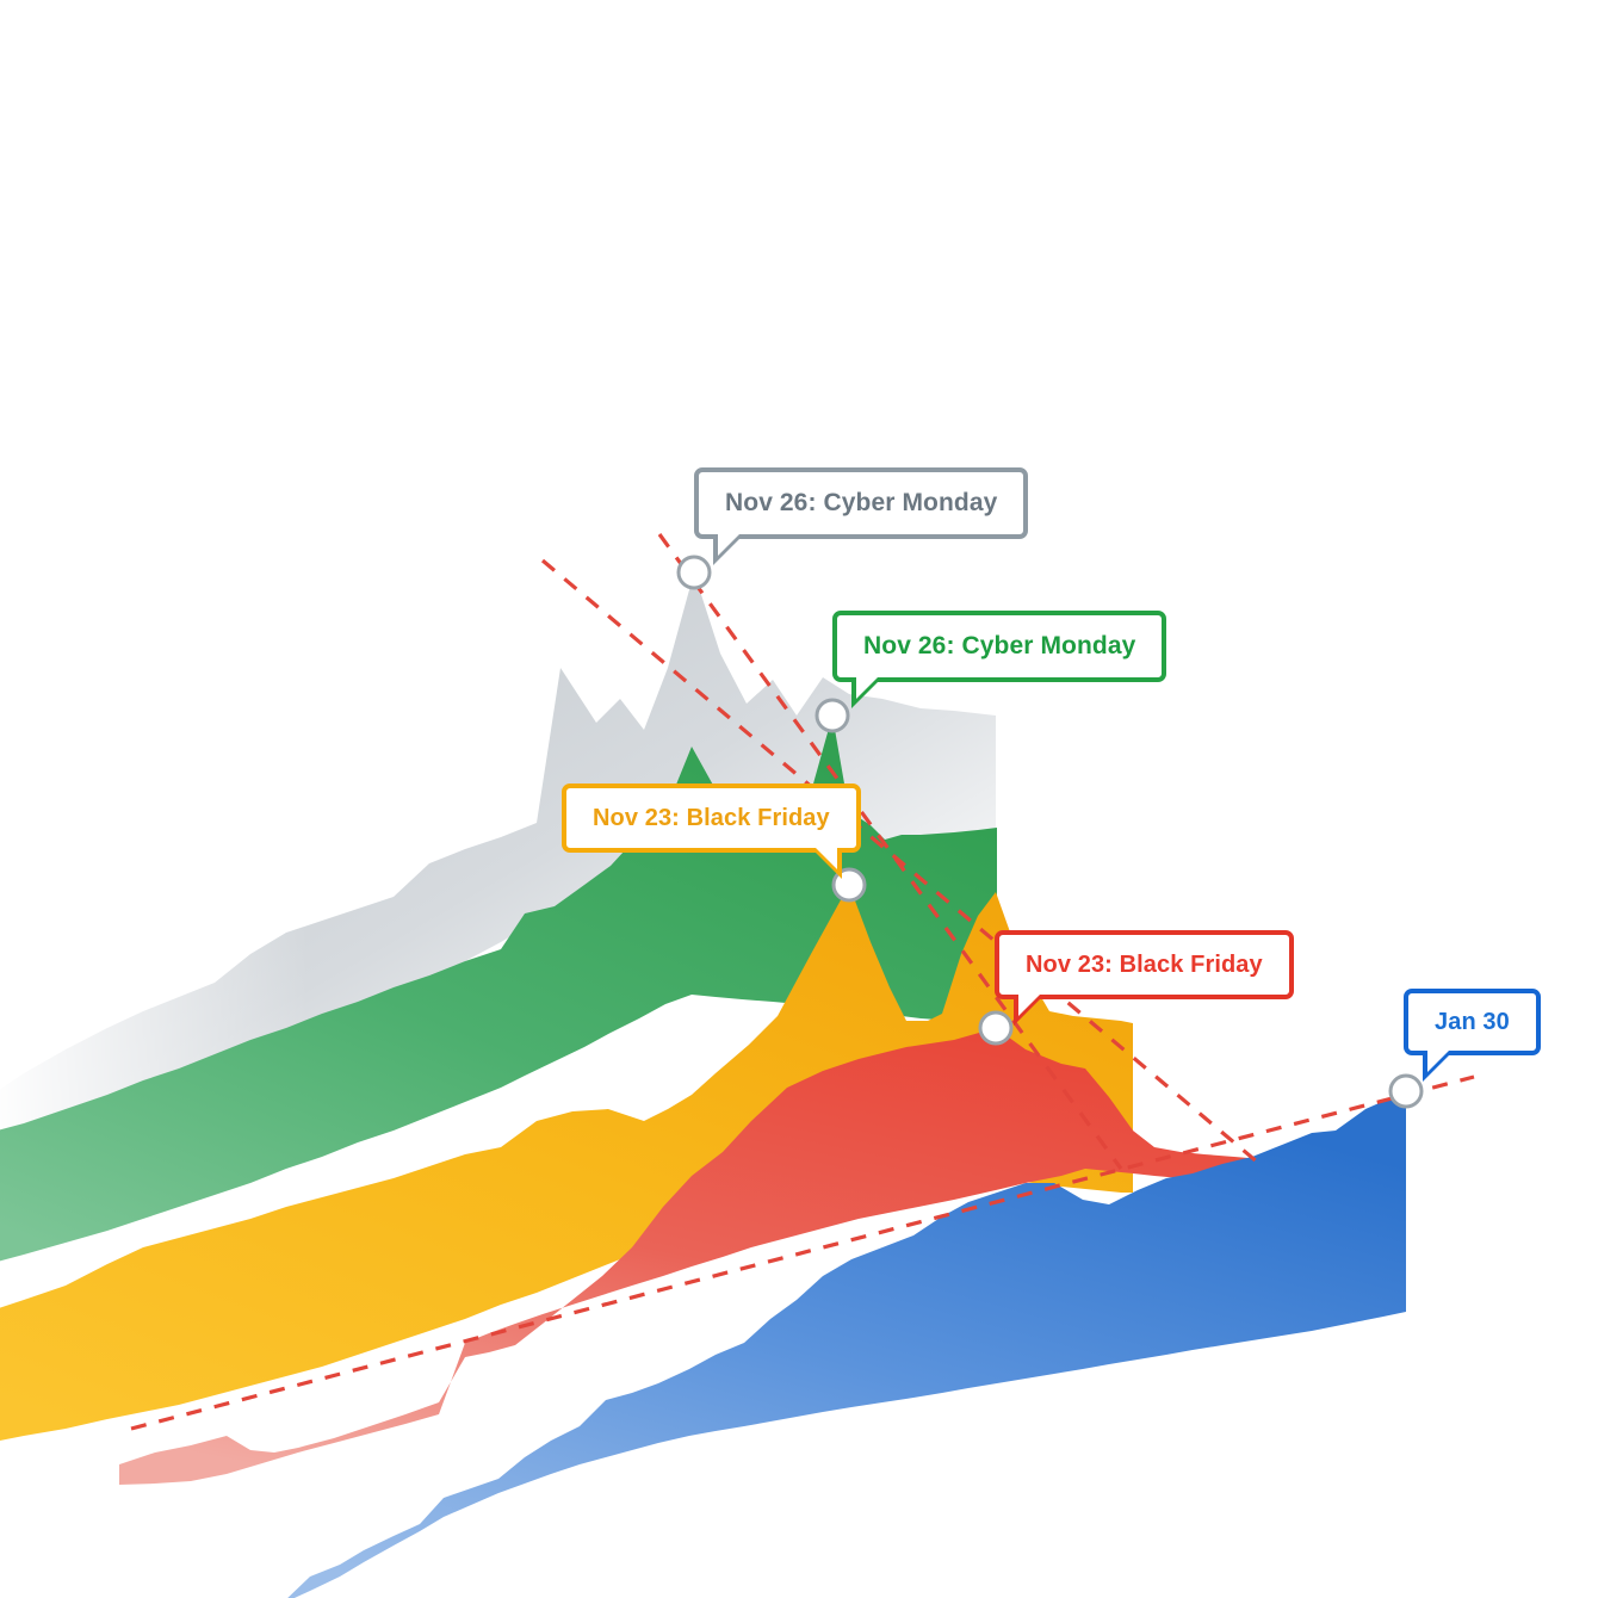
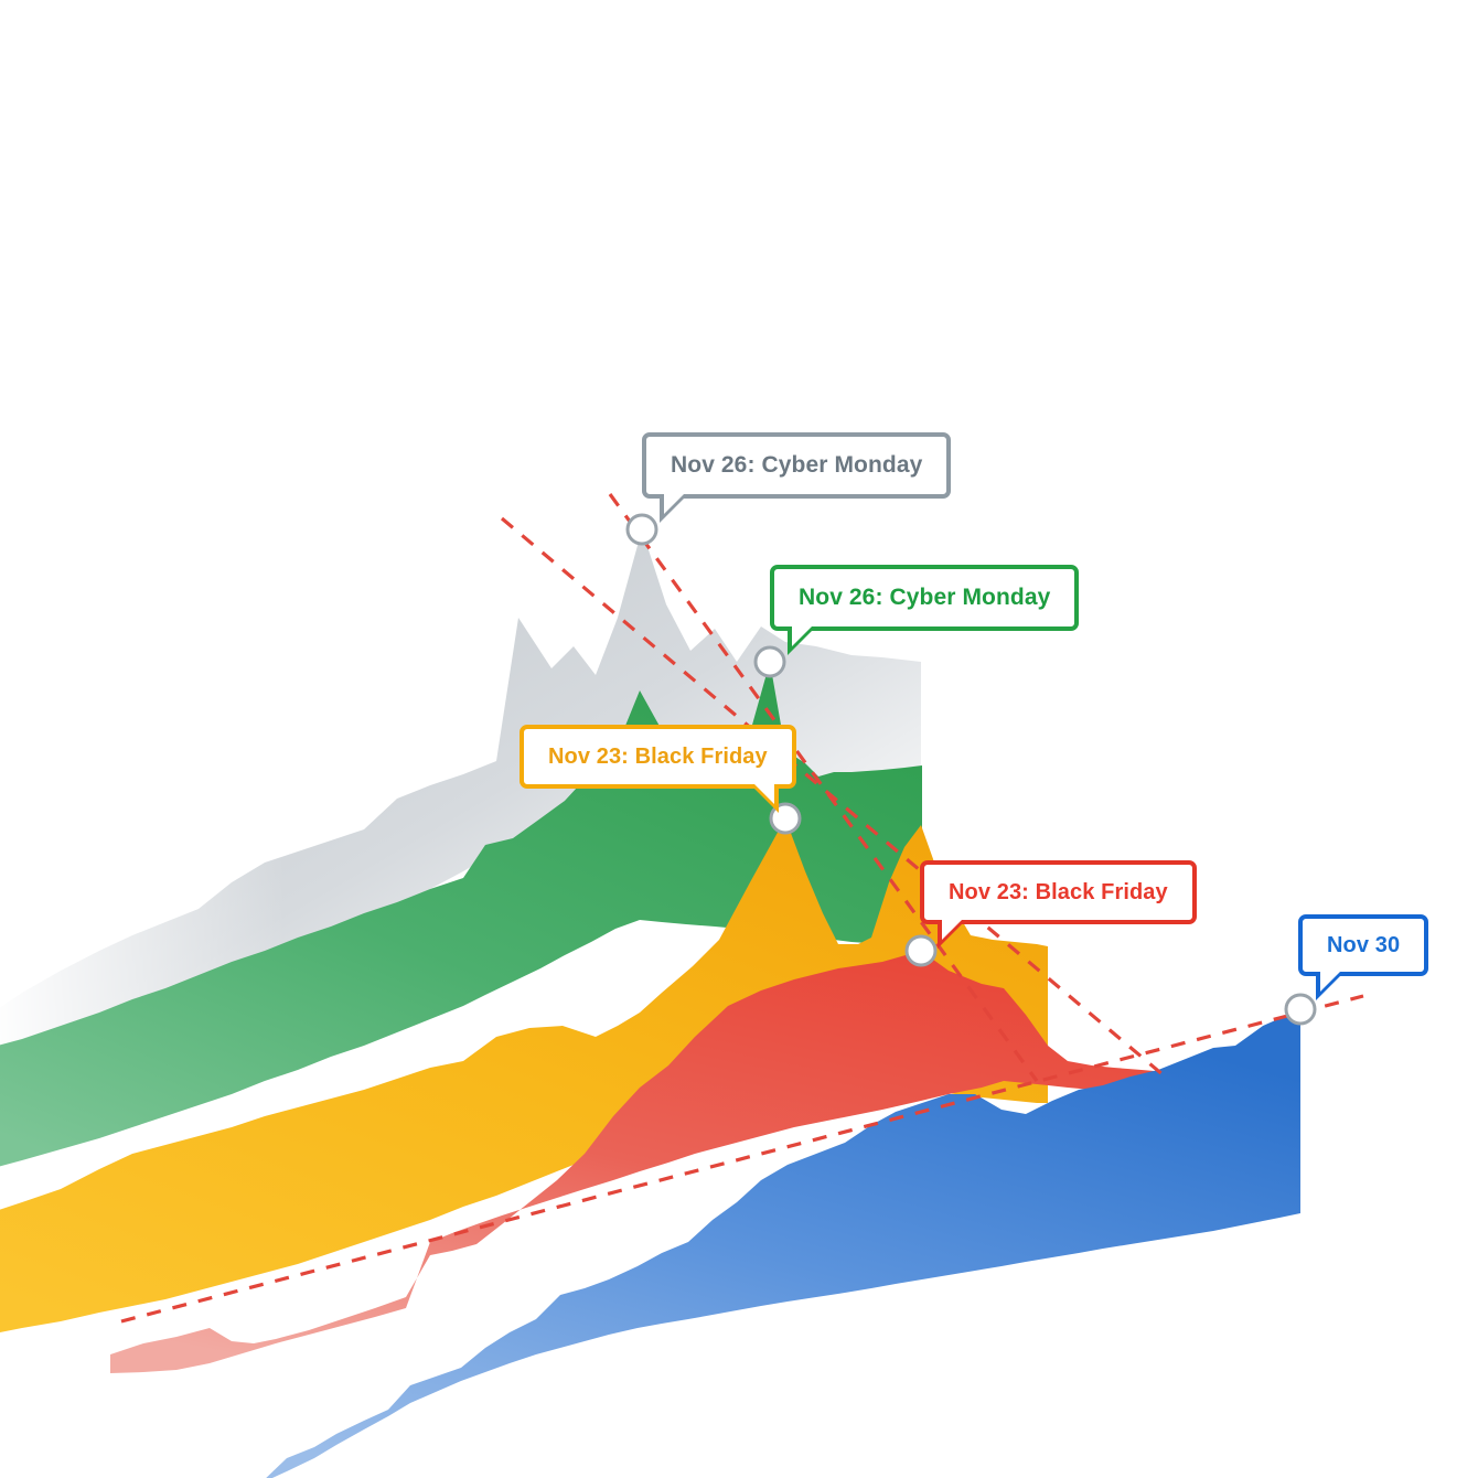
  Nov 26: Cyber Monday
  Nov 26: Cyber Monday
  Nov 23: Black Friday
  Nov 23: Black Friday
- Jan 30
+ Nov 30
